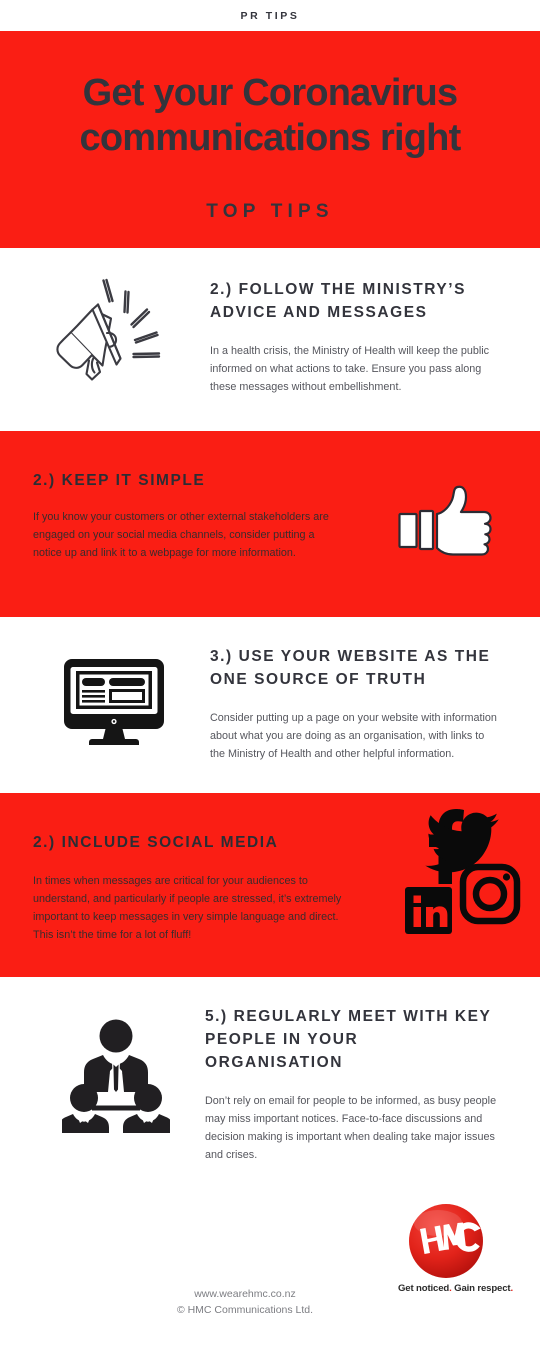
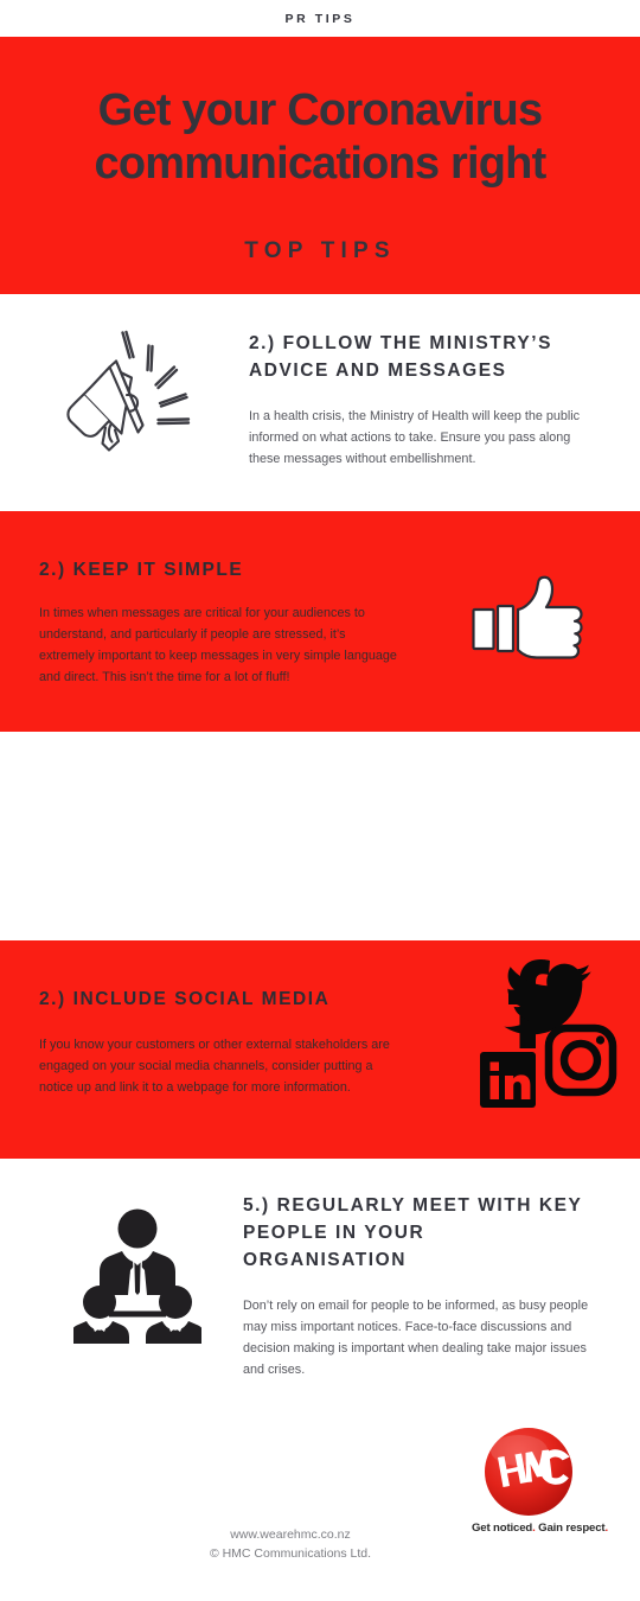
  PR TIPS
  Get your Coronavirus
  communications right
  TOP TIPS
  2.) FOLLOW THE MINISTRY’S ADVICE AND MESSAGES
  In a health crisis, the Ministry of Health will keep the public informed on what actions to take. Ensure you pass along these messages without embellishment.
  2.) KEEP IT SIMPLE
- If you know your customers or other external stakeholders are engaged on your social media channels, consider putting a notice up and link it to a webpage for more information.
+ In times when messages are critical for your audiences to understand, and particularly if people are stressed, it’s extremely important to keep messages in very simple language and direct. This isn’t the time for a lot of fluff!
- 3.) USE YOUR WEBSITE AS THE ONE SOURCE OF TRUTH
- Consider putting up a page on your website with information about what you are doing as an organisation, with links to the Ministry of Health and other helpful information.
  2.) INCLUDE SOCIAL MEDIA
- In times when messages are critical for your audiences to understand, and particularly if people are stressed, it’s extremely important to keep messages in very simple language and direct. This isn’t the time for a lot of fluff!
+ If you know your customers or other external stakeholders are engaged on your social media channels, consider putting a notice up and link it to a webpage for more information.
  5.) REGULARLY MEET WITH KEY PEOPLE IN YOUR ORGANISATION
  Don’t rely on email for people to be informed, as busy people may miss important notices. Face-to-face discussions and decision making is important when dealing take major issues and crises.
  www.wearehmc.co.nz
  © HMC Communications Ltd.
  Get noticed. Gain respect.
